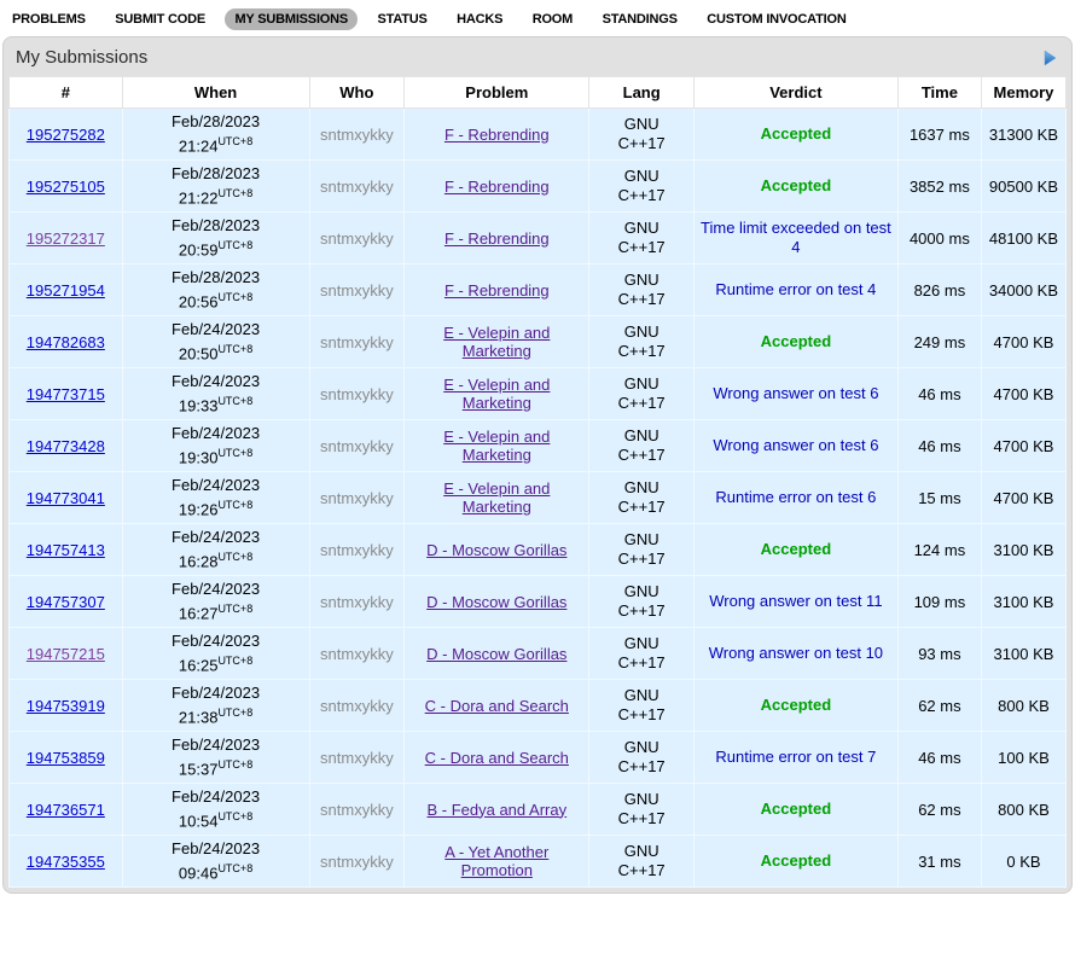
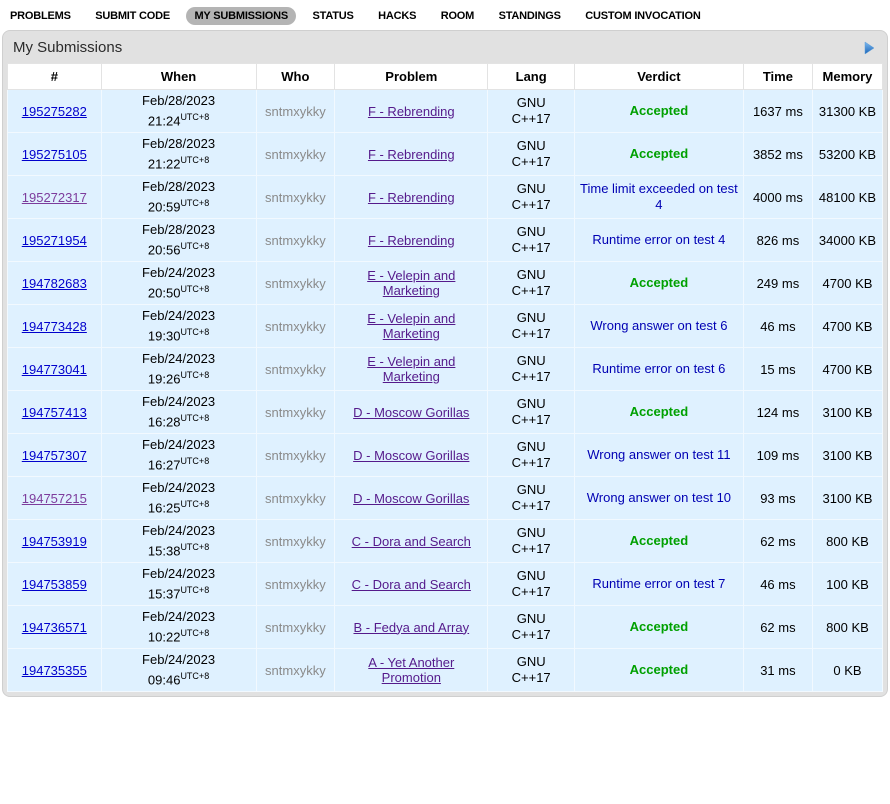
  PROBLEMS SUBMIT CODE MY SUBMISSIONS STATUS HACKS ROOM STANDINGS CUSTOM INVOCATION
  My Submissions
  #	When	Who	Problem	Lang	Verdict	Time	Memory
  195275282	Feb/28/2023 21:24UTC+8	sntmxykky	F - Rebrending	GNU C++17	Accepted	1637 ms	31300 KB
- 195275105	Feb/28/2023 21:22UTC+8	sntmxykky	F - Rebrending	GNU C++17	Accepted	3852 ms	90500 KB
+ 195275105	Feb/28/2023 21:22UTC+8	sntmxykky	F - Rebrending	GNU C++17	Accepted	3852 ms	53200 KB
  195272317	Feb/28/2023 20:59UTC+8	sntmxykky	F - Rebrending	GNU C++17	Time limit exceeded on test 4	4000 ms	48100 KB
  195271954	Feb/28/2023 20:56UTC+8	sntmxykky	F - Rebrending	GNU C++17	Runtime error on test 4	826 ms	34000 KB
  194782683	Feb/24/2023 20:50UTC+8	sntmxykky	E - Velepin and Marketing	GNU C++17	Accepted	249 ms	4700 KB
- 194773715	Feb/24/2023 19:33UTC+8	sntmxykky	E - Velepin and Marketing	GNU C++17	Wrong answer on test 6	46 ms	4700 KB
  194773428	Feb/24/2023 19:30UTC+8	sntmxykky	E - Velepin and Marketing	GNU C++17	Wrong answer on test 6	46 ms	4700 KB
  194773041	Feb/24/2023 19:26UTC+8	sntmxykky	E - Velepin and Marketing	GNU C++17	Runtime error on test 6	15 ms	4700 KB
  194757413	Feb/24/2023 16:28UTC+8	sntmxykky	D - Moscow Gorillas	GNU C++17	Accepted	124 ms	3100 KB
  194757307	Feb/24/2023 16:27UTC+8	sntmxykky	D - Moscow Gorillas	GNU C++17	Wrong answer on test 11	109 ms	3100 KB
  194757215	Feb/24/2023 16:25UTC+8	sntmxykky	D - Moscow Gorillas	GNU C++17	Wrong answer on test 10	93 ms	3100 KB
- 194753919	Feb/24/2023 21:38UTC+8	sntmxykky	C - Dora and Search	GNU C++17	Accepted	62 ms	800 KB
+ 194753919	Feb/24/2023 15:38UTC+8	sntmxykky	C - Dora and Search	GNU C++17	Accepted	62 ms	800 KB
  194753859	Feb/24/2023 15:37UTC+8	sntmxykky	C - Dora and Search	GNU C++17	Runtime error on test 7	46 ms	100 KB
- 194736571	Feb/24/2023 10:54UTC+8	sntmxykky	B - Fedya and Array	GNU C++17	Accepted	62 ms	800 KB
+ 194736571	Feb/24/2023 10:22UTC+8	sntmxykky	B - Fedya and Array	GNU C++17	Accepted	62 ms	800 KB
  194735355	Feb/24/2023 09:46UTC+8	sntmxykky	A - Yet Another Promotion	GNU C++17	Accepted	31 ms	0 KB
